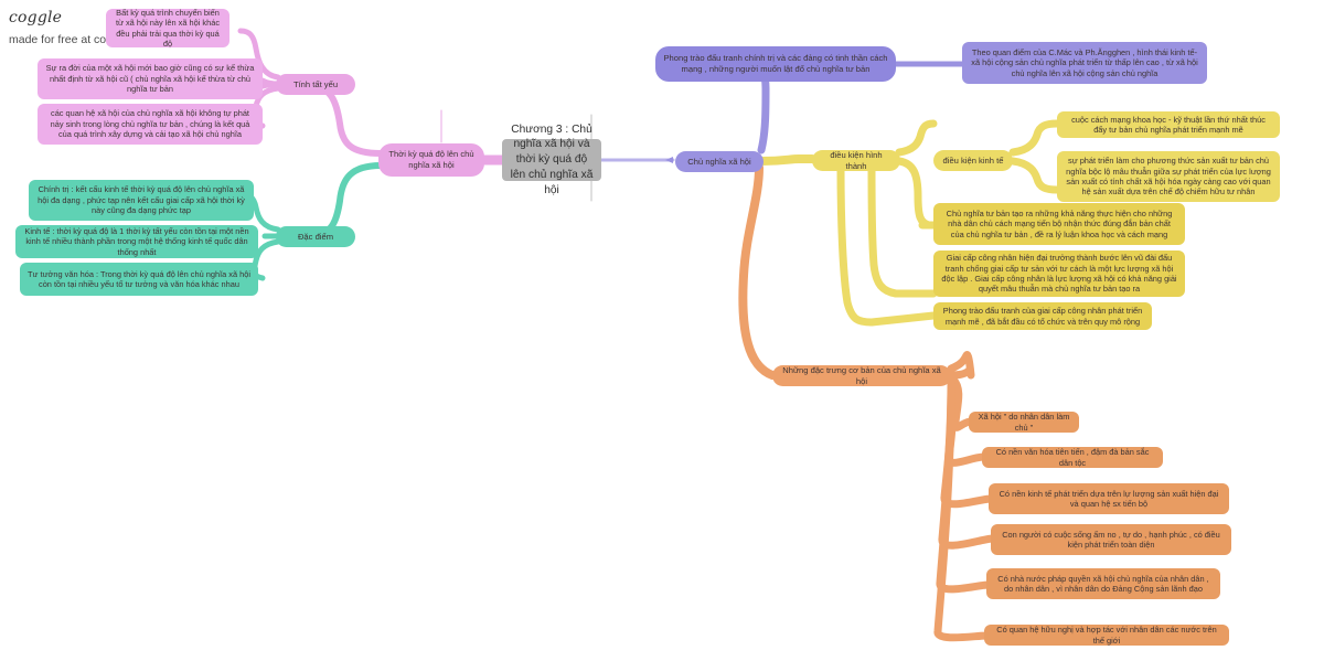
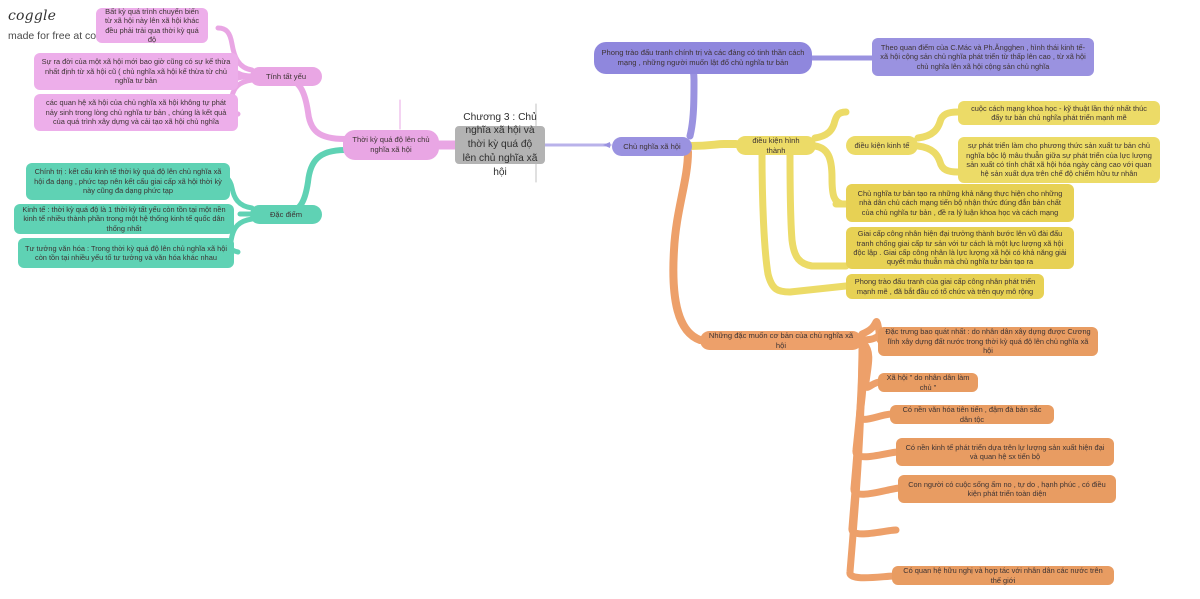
  coggle
  Chương 3 : Chủ nghĩa xã hội và thời kỳ quá độ lên chủ nghĩa xã hội
  Thời kỳ quá độ lên chủ nghĩa xã hội
  Tính tất yếu
  Đặc điểm
  Bất kỳ quá trình chuyển biến từ xã hội này lên xã hội khác đều phải trải qua thời kỳ quá độ
  Sự ra đời của một xã hội mới bao giờ cũng có sự kế thừa nhất định từ xã hội cũ ( chủ nghĩa xã hội kế thừa từ chủ nghĩa tư bản
  các quan hệ xã hội của chủ nghĩa xã hội không tự phát nảy sinh trong lòng chủ nghĩa tư bản , chúng là kết quả của quá trình xây dựng và cải tạo xã hội chủ nghĩa
  Chính trị : kết cấu kinh tế thời kỳ quá độ lên chủ nghĩa xã hội đa dạng , phức tạp nên kết cấu giai cấp xã hội thời kỳ này cũng đa dạng phức tạp
  Kinh tế : thời kỳ quá độ là 1 thời kỳ tất yếu còn tồn tại một nền kinh tế nhiều thành phần trong một hệ thống kinh tế quốc dân thống nhất
  Tư tưởng văn hóa : Trong thời kỳ quá độ lên chủ nghĩa xã hội còn tồn tại nhiều yếu tố tư tưởng và văn hóa khác nhau
  Chủ nghĩa xã hội
  Phong trào đấu tranh chính trị và các đảng có tinh thần cách mạng , những người muốn lật đổ chủ nghĩa tư bản
  Theo quan điểm của C.Mác và Ph.Ăngghen , hình thái kinh tế-xã hội cộng sản chủ nghĩa phát triển từ thấp lên cao , từ xã hội chủ nghĩa lên xã hội cộng sản chủ nghĩa
  điều kiện hình thành
  điều kiện kinh tế
  cuộc cách mạng khoa học - kỹ thuật lần thứ nhất thúc đẩy tư bản chủ nghĩa phát triển mạnh mẽ
  sự phát triển làm cho phương thức sản xuất tư bản chủ nghĩa bộc lộ mâu thuẫn giữa sự phát triển của lực lượng sản xuất có tính chất xã hội hóa ngày càng cao với quan hệ sản xuất dựa trên chế độ chiếm hữu tư nhân
  Chủ nghĩa tư bản tạo ra những khả năng thực hiện cho những nhà dân chủ cách mạng tiến bộ nhận thức đúng đắn bản chất của chủ nghĩa tư bản , đề ra lý luận khoa học và cách mạng
  Giai cấp công nhân hiện đại trưởng thành bước lên vũ đài đấu tranh chống giai cấp tư sản với tư cách là một lực lượng xã hội độc lập . Giai cấp công nhân là lực lượng xã hội có khả năng giải quyết mâu thuẫn mà chủ nghĩa tư bản tạo ra
  Phong trào đấu tranh của giai cấp công nhân phát triển mạnh mẽ , đã bắt đầu có tổ chức và trên quy mô rộng
- Những đặc trưng cơ bản của chủ nghĩa xã hội
+ Những đặc muốn cơ bản của chủ nghĩa xã hội
+ Đặc trưng bao quát nhất : do nhân dân xây dựng được Cương lĩnh xây dựng đất nước trong thời kỳ quá độ lên chủ nghĩa xã hội
  Xã hội " do nhân dân làm chủ "
  Có nền văn hóa tiên tiến , đậm đà bản sắc dân tộc
  Có nền kinh tế phát triển dựa trên lự lượng sản xuất hiện đại và quan hệ sx tiến bộ
  Con người có cuộc sống ấm no , tự do , hạnh phúc , có điều kiện phát triển toàn diện
- Có nhà nước pháp quyền xã hội chủ nghĩa của nhân dân , do nhân dân , vì nhân dân do Đảng Cộng sản lãnh đạo
  Có quan hệ hữu nghị và hợp tác với nhân dân các nước trên thế giới
